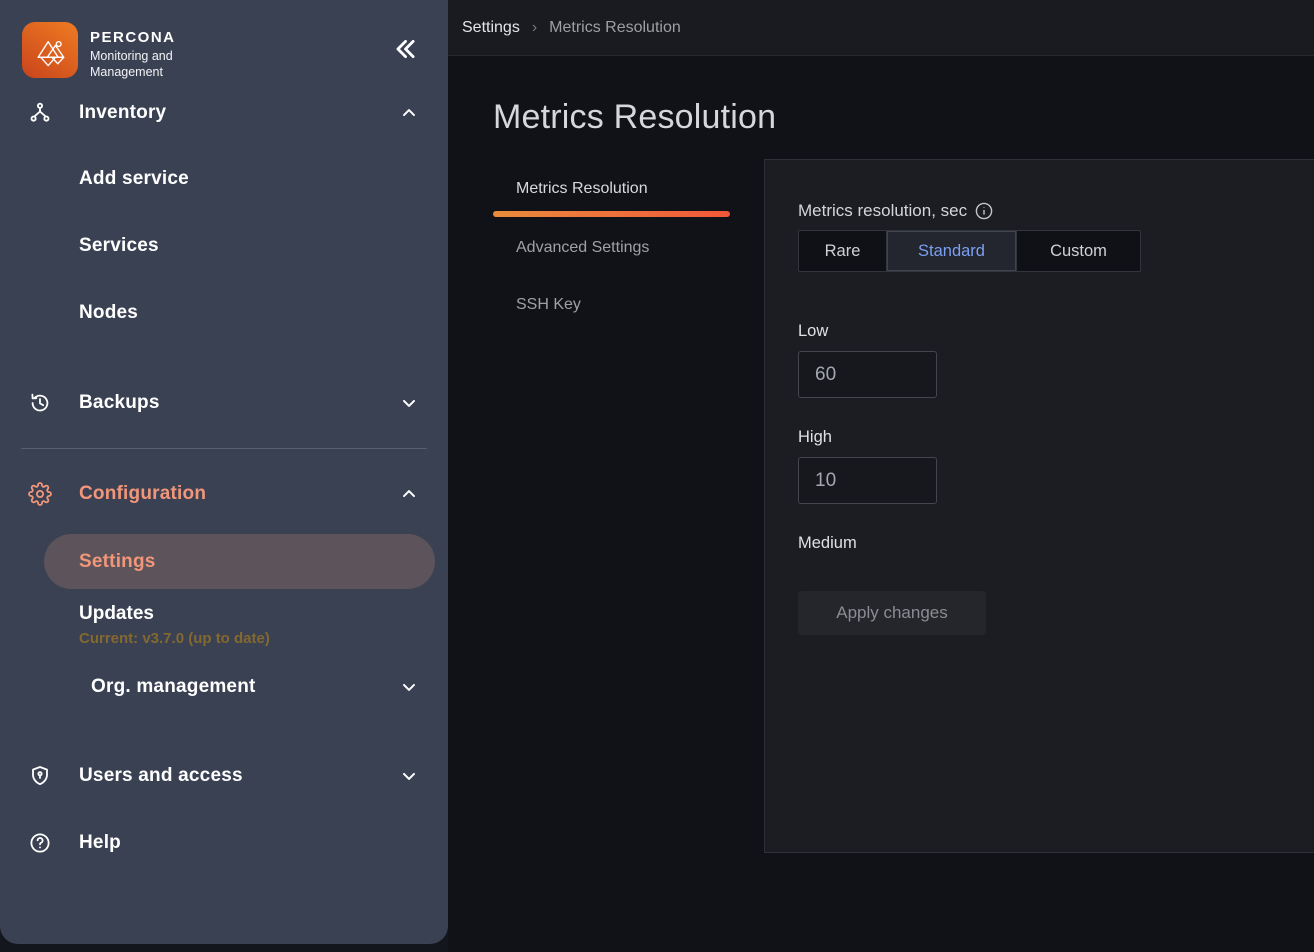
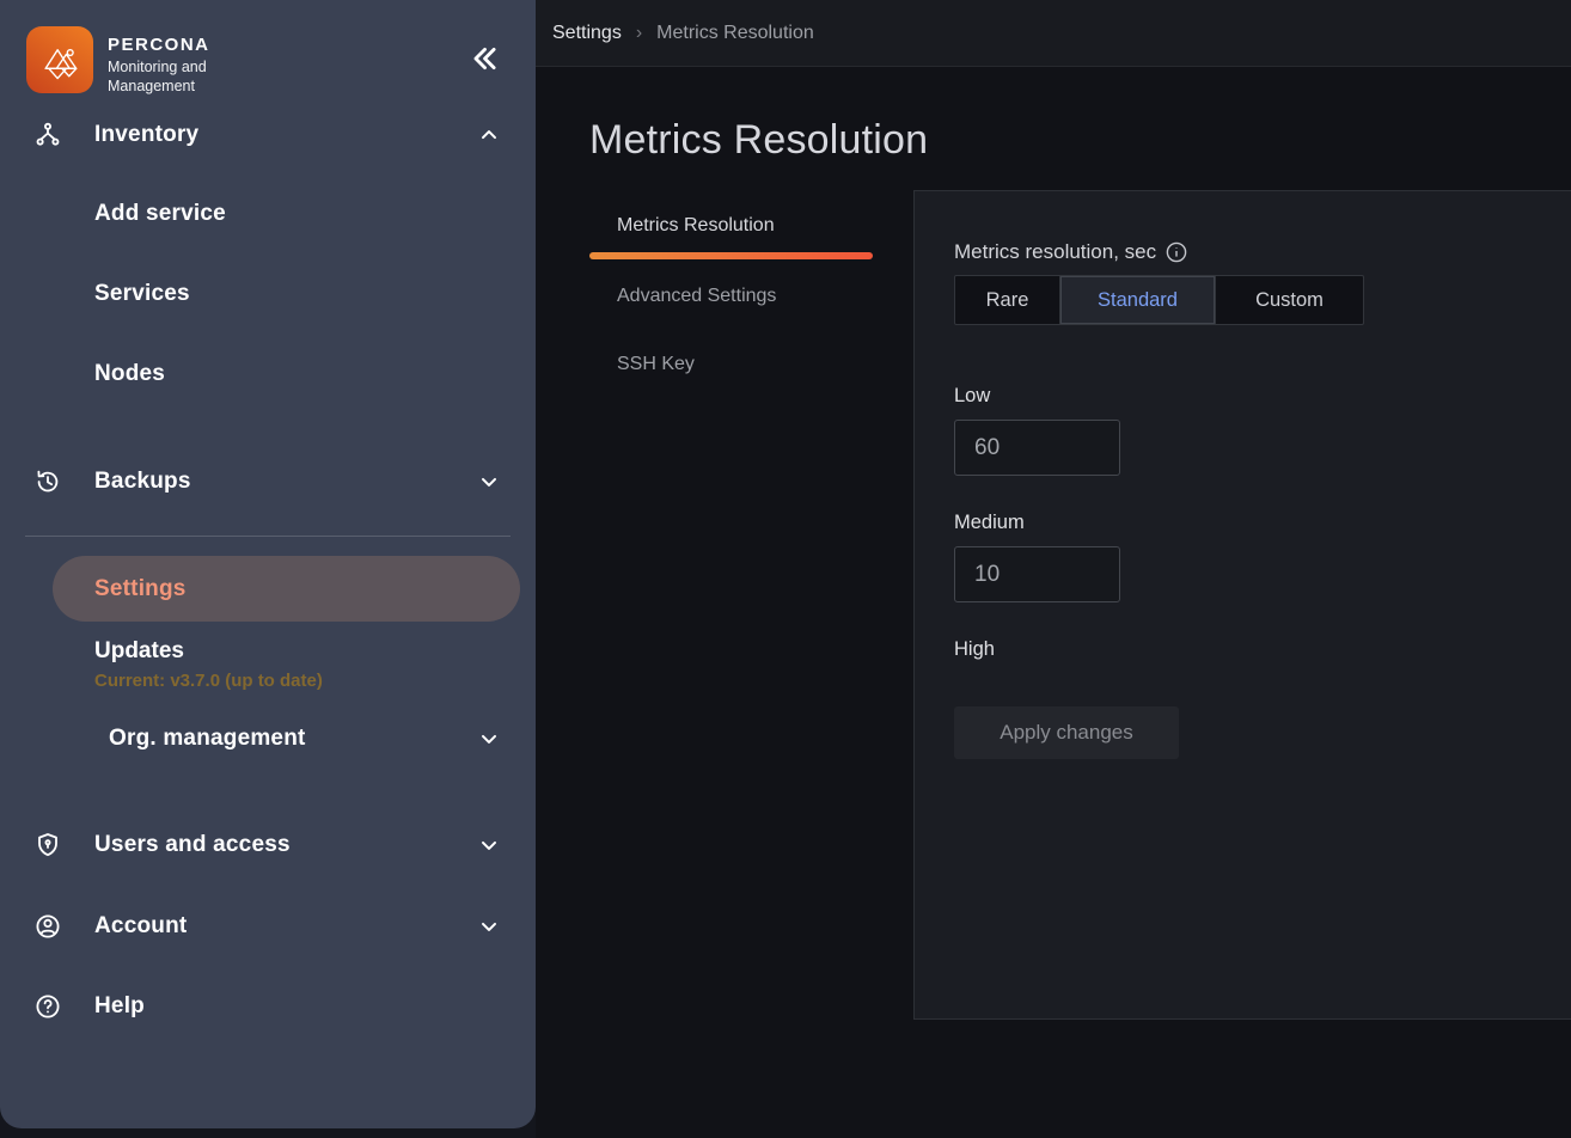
  Settings
  ›
  Metrics Resolution
  Metrics Resolution
  Metrics Resolution
  Advanced Settings
  SSH Key
  Metrics resolution, sec
  Rare
  Standard
  Custom
  Low
  60
- High
+ Medium
  10
- Medium
+ High
  Apply changes
  PERCONA
  Monitoring and Management
  Inventory
  Add service
  Services
  Nodes
  Backups
- Configuration
  Settings
  Updates
  Current: v3.7.0 (up to date)
  Org. management
  Users and access
+ Account
  Help
